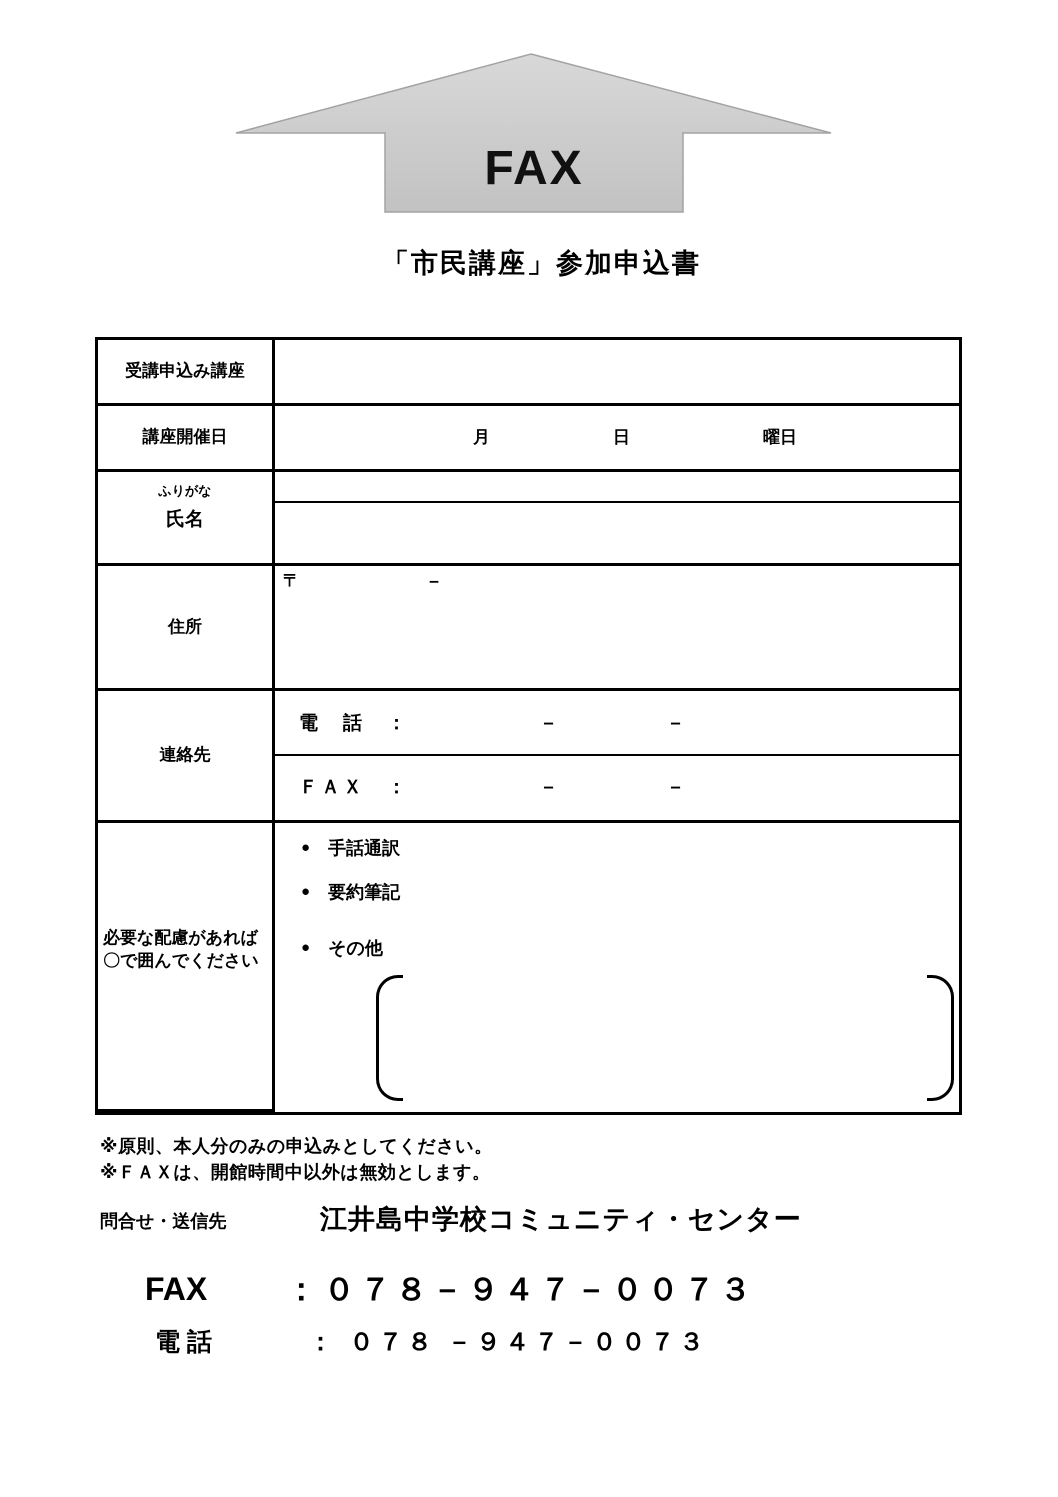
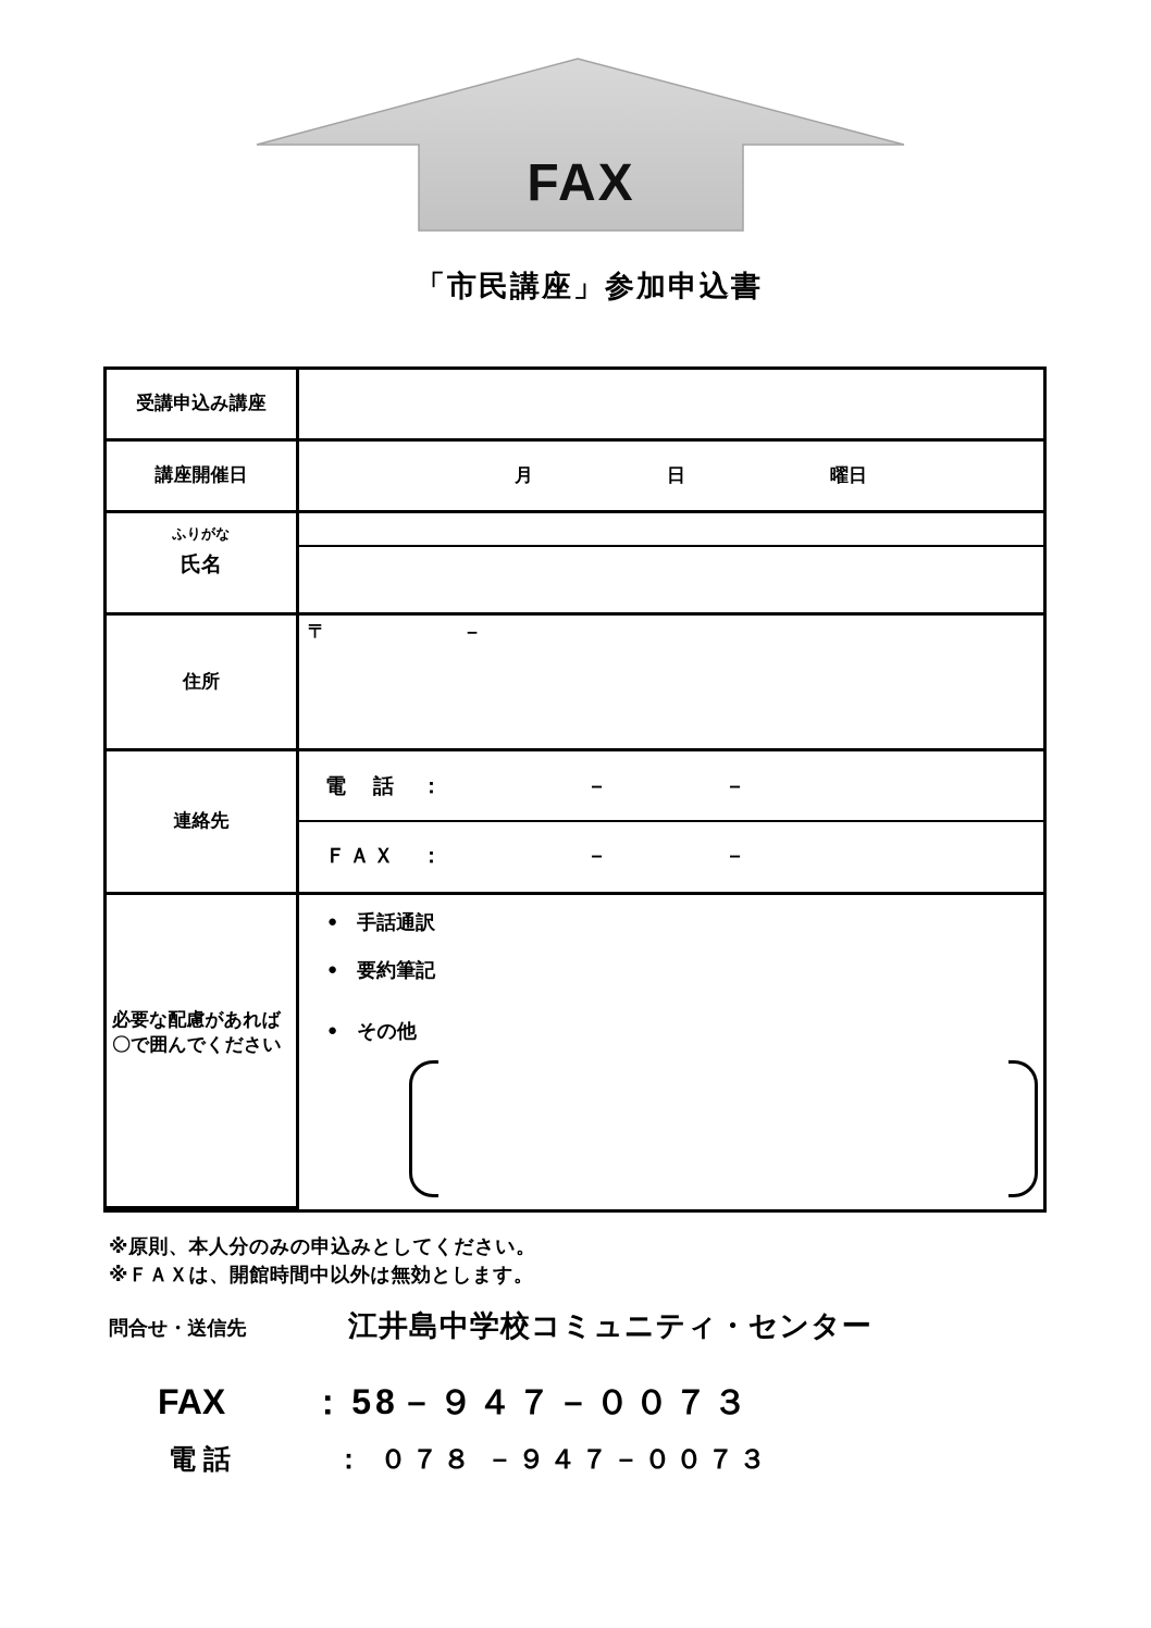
  FAX
  「市民講座」参加申込書
  受講申込み講座
  講座開催日
  月
  日
  曜日
  ふりがな
  氏名
  住所
  〒
  －
  連絡先
  電 話 ： － －
  ＦＡＸ ： － －
  必要な配慮があれば〇で囲んでください
  ● 手話通訳
  ● 要約筆記
  ● その他
  ※原則、本人分のみの申込みとしてください。
  ※ＦＡＸは、開館時間中以外は無効とします。
  問合せ・送信先
  江井島中学校コミュニティ・センター
- FAX ： ０７８－９４７－００７３
+ FAX ： 58－９４７－００７３
  電 話 ： ０７８ －９４７－００７３
